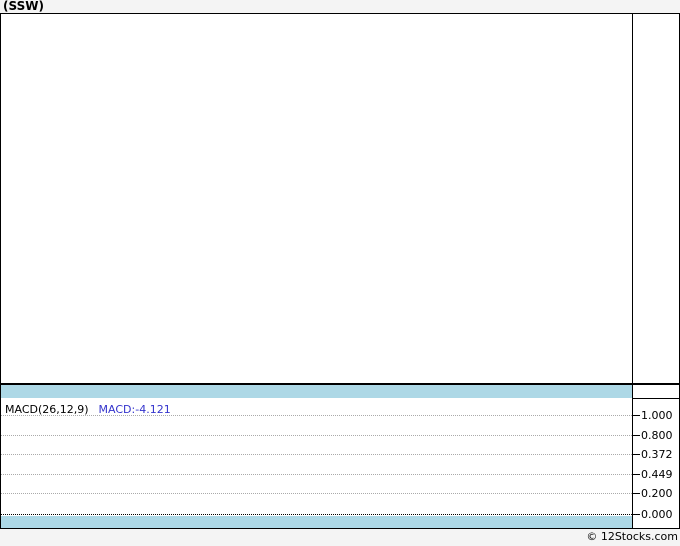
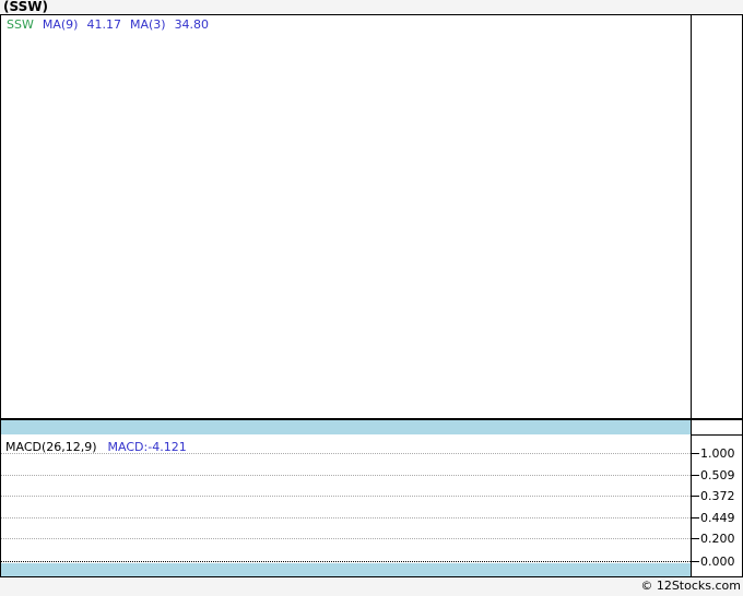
  (SSW)
+ SSW MA(9) 41.17 MA(3) 34.80
  MACD(26,12,9) MACD:-4.121
  1.000
- 0.800
+ 0.509
  0.372
  0.449
  0.200
  0.000
  © 12Stocks.com
